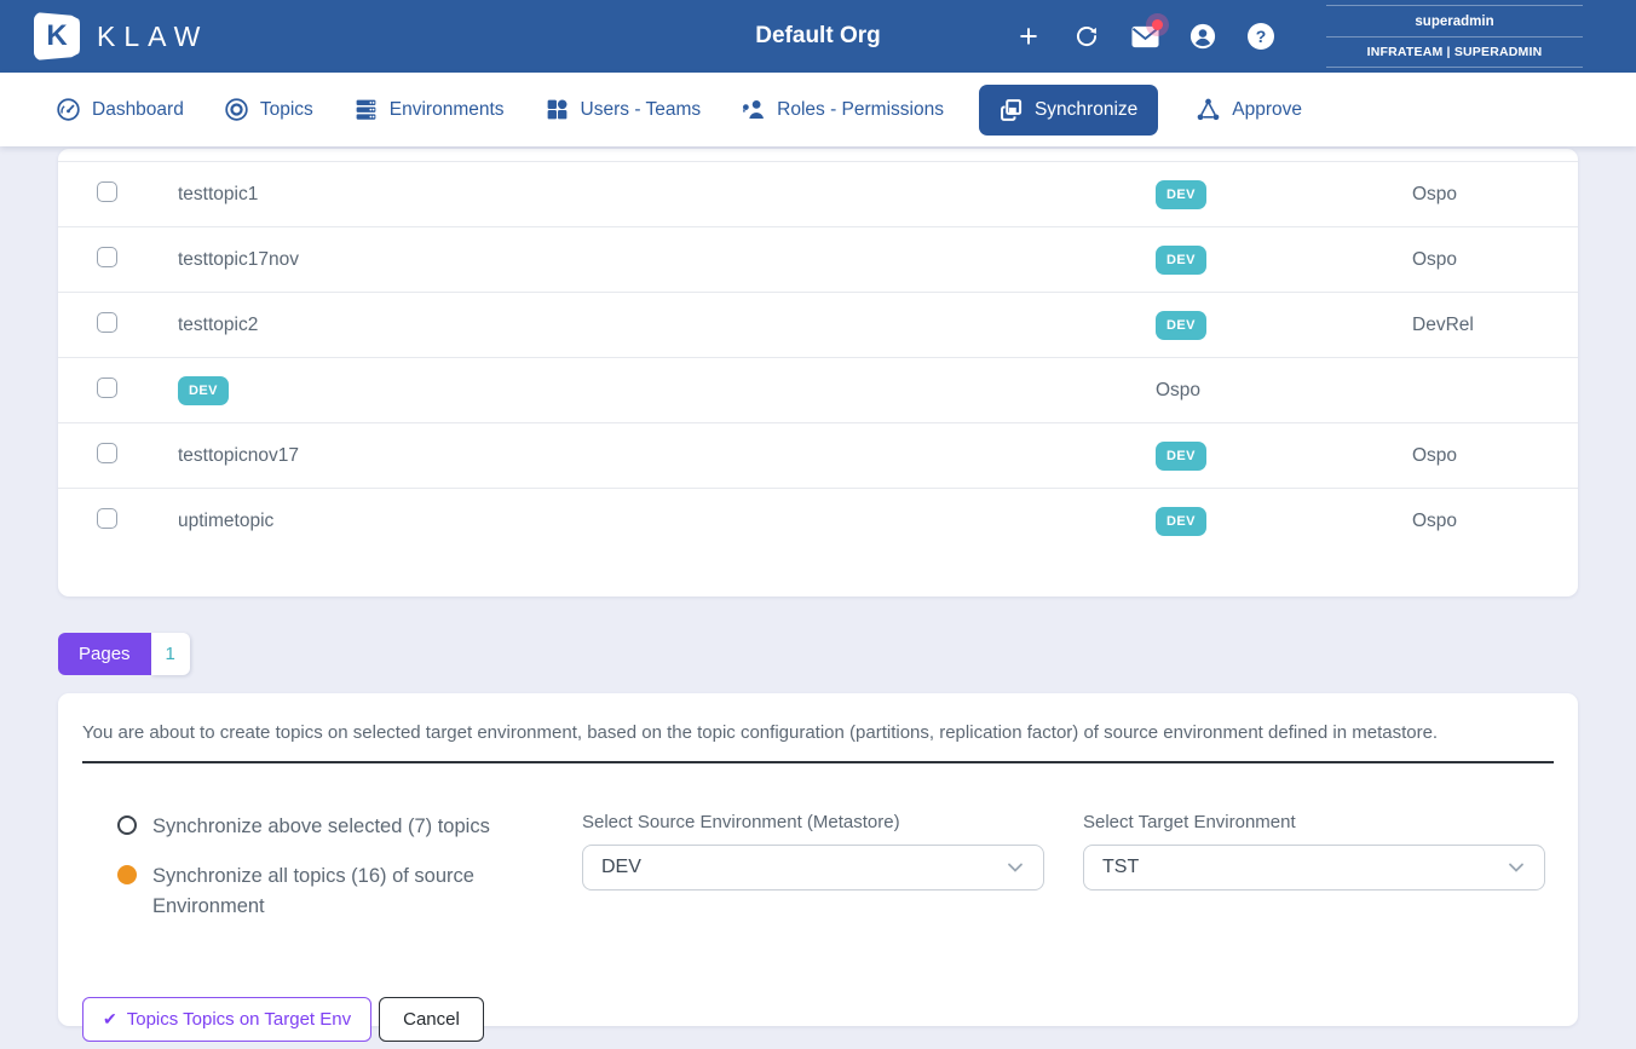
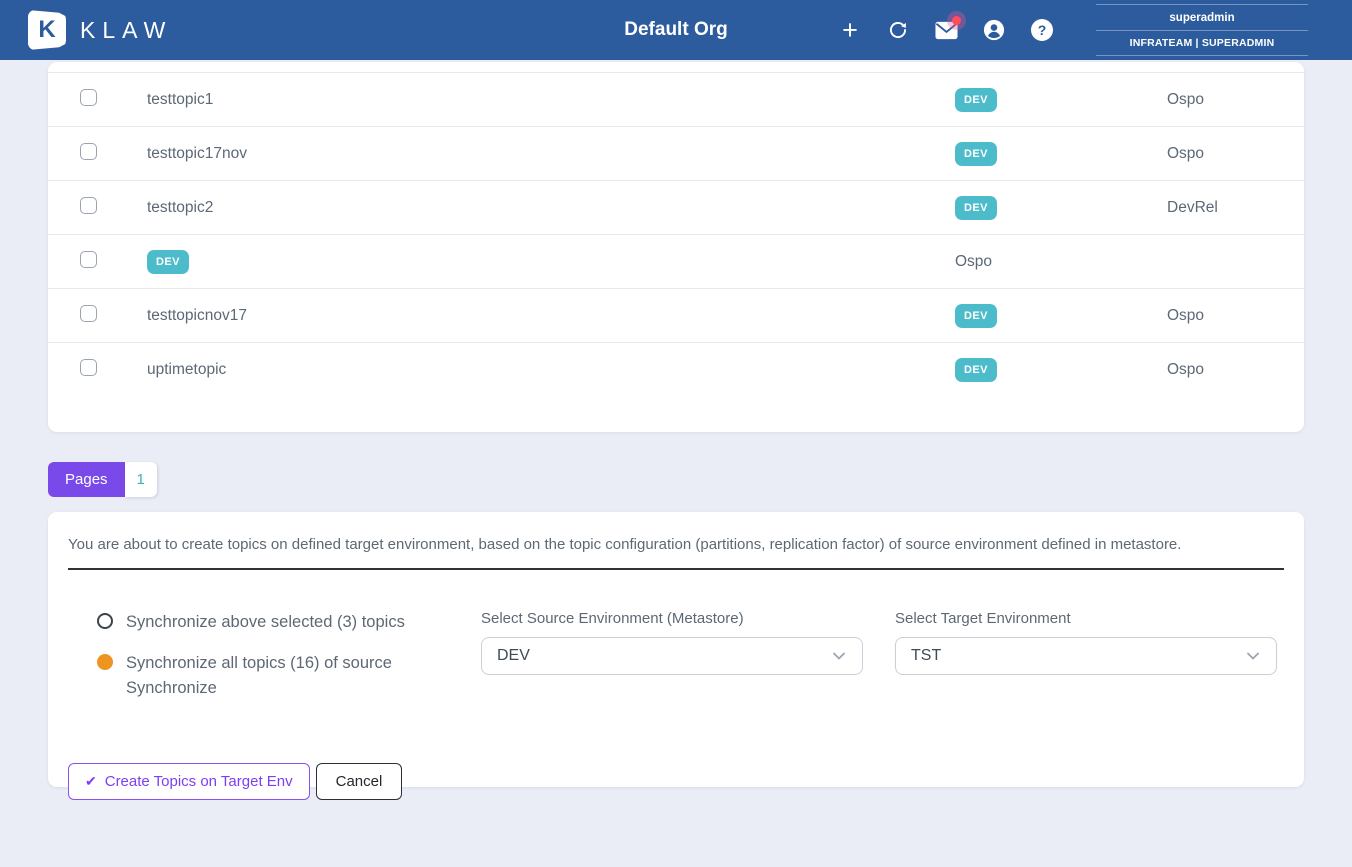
  K
  KLAW
  Default Org
  +
  ?
  superadmin
  INFRATEAM | SUPERADMIN
- Dashboard
- Topics
- Environments
- Users - Teams
- Roles - Permissions
- Synchronize
- Approve
  testtopic1
  DEV
  Ospo
  testtopic17nov
  DEV
  Ospo
  testtopic2
  DEV
  DevRel
  DEV
  Ospo
  testtopicnov17
  DEV
  Ospo
  uptimetopic
  DEV
  Ospo
  Pages
  1
- You are about to create topics on selected target environment, based on the topic configuration (partitions, replication factor) of source environment defined in metastore.
+ You are about to create topics on defined target environment, based on the topic configuration (partitions, replication factor) of source environment defined in metastore.
- Synchronize above selected (7) topics
+ Synchronize above selected (3) topics
- Synchronize all topics (16) of source Environment
+ Synchronize all topics (16) of source Synchronize
  Select Source Environment (Metastore)
  DEV
  Select Target Environment
  TST
  ✔
- Topics Topics on Target Env
+ Create Topics on Target Env
  Cancel
